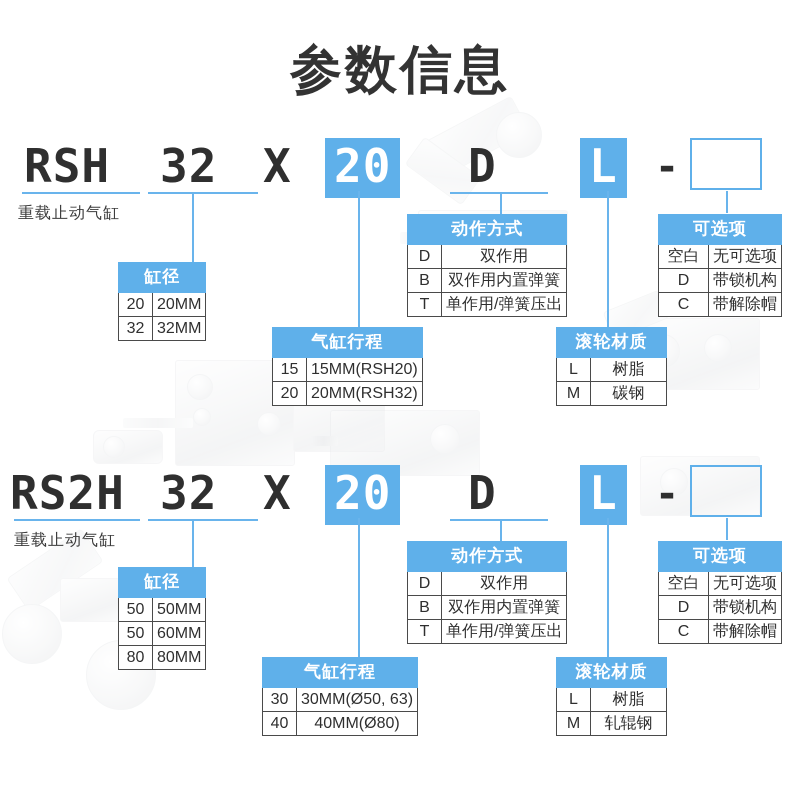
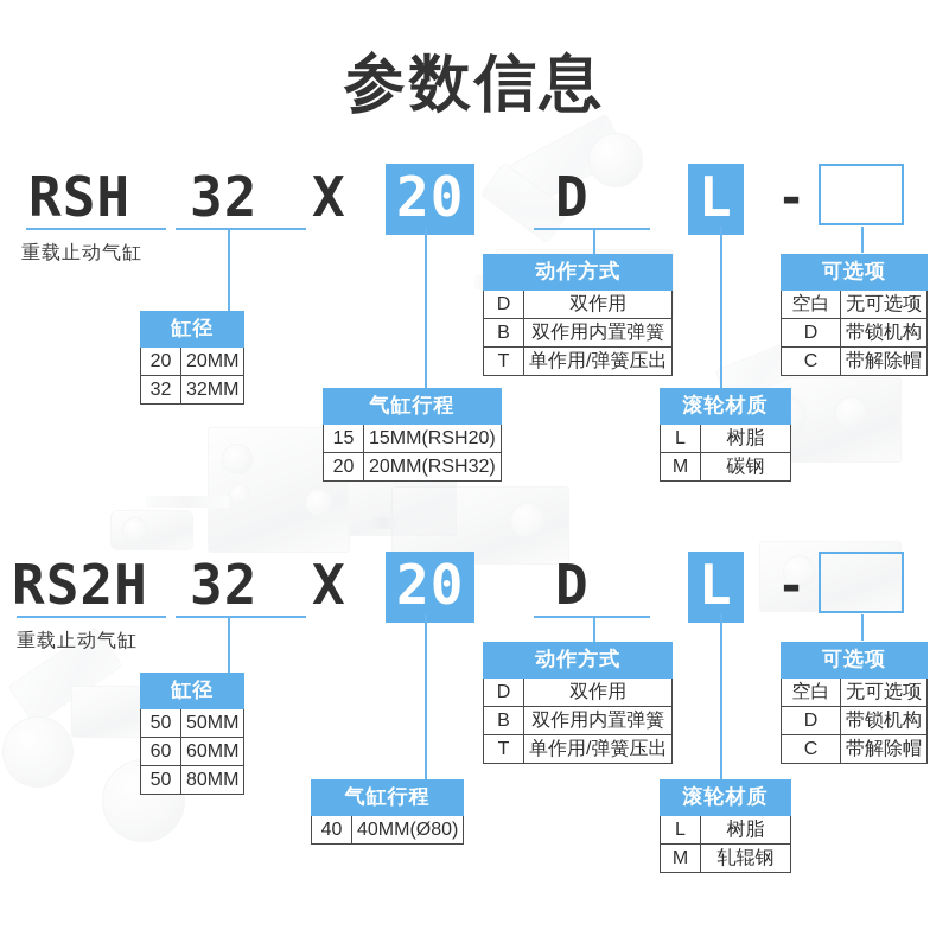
  参数信息
  RSH
  32
  X
  20
  D
  L
  -
  重载止动气缸
  缸径
  20	20MM
  32	32MM
  气缸行程
  15	15MM(RSH20)
  20	20MM(RSH32)
  动作方式
  D	双作用
  B	双作用内置弹簧
  T	单作用/弹簧压出
  滚轮材质
  L	树脂
  M	碳钢
  可选项
  空白	无可选项
  D	带锁机构
  C	带解除帽
  RS2H
  32
  X
  20
  D
  L
  -
  重载止动气缸
  缸径
  50	50MM
- 50	60MM
+ 60	60MM
- 80	80MM
+ 50	80MM
  气缸行程
- 30	30MM(Ø50, 63)
  40	40MM(Ø80)
  动作方式
  D	双作用
  B	双作用内置弹簧
  T	单作用/弹簧压出
  滚轮材质
  L	树脂
  M	轧辊钢
  可选项
  空白	无可选项
  D	带锁机构
  C	带解除帽
